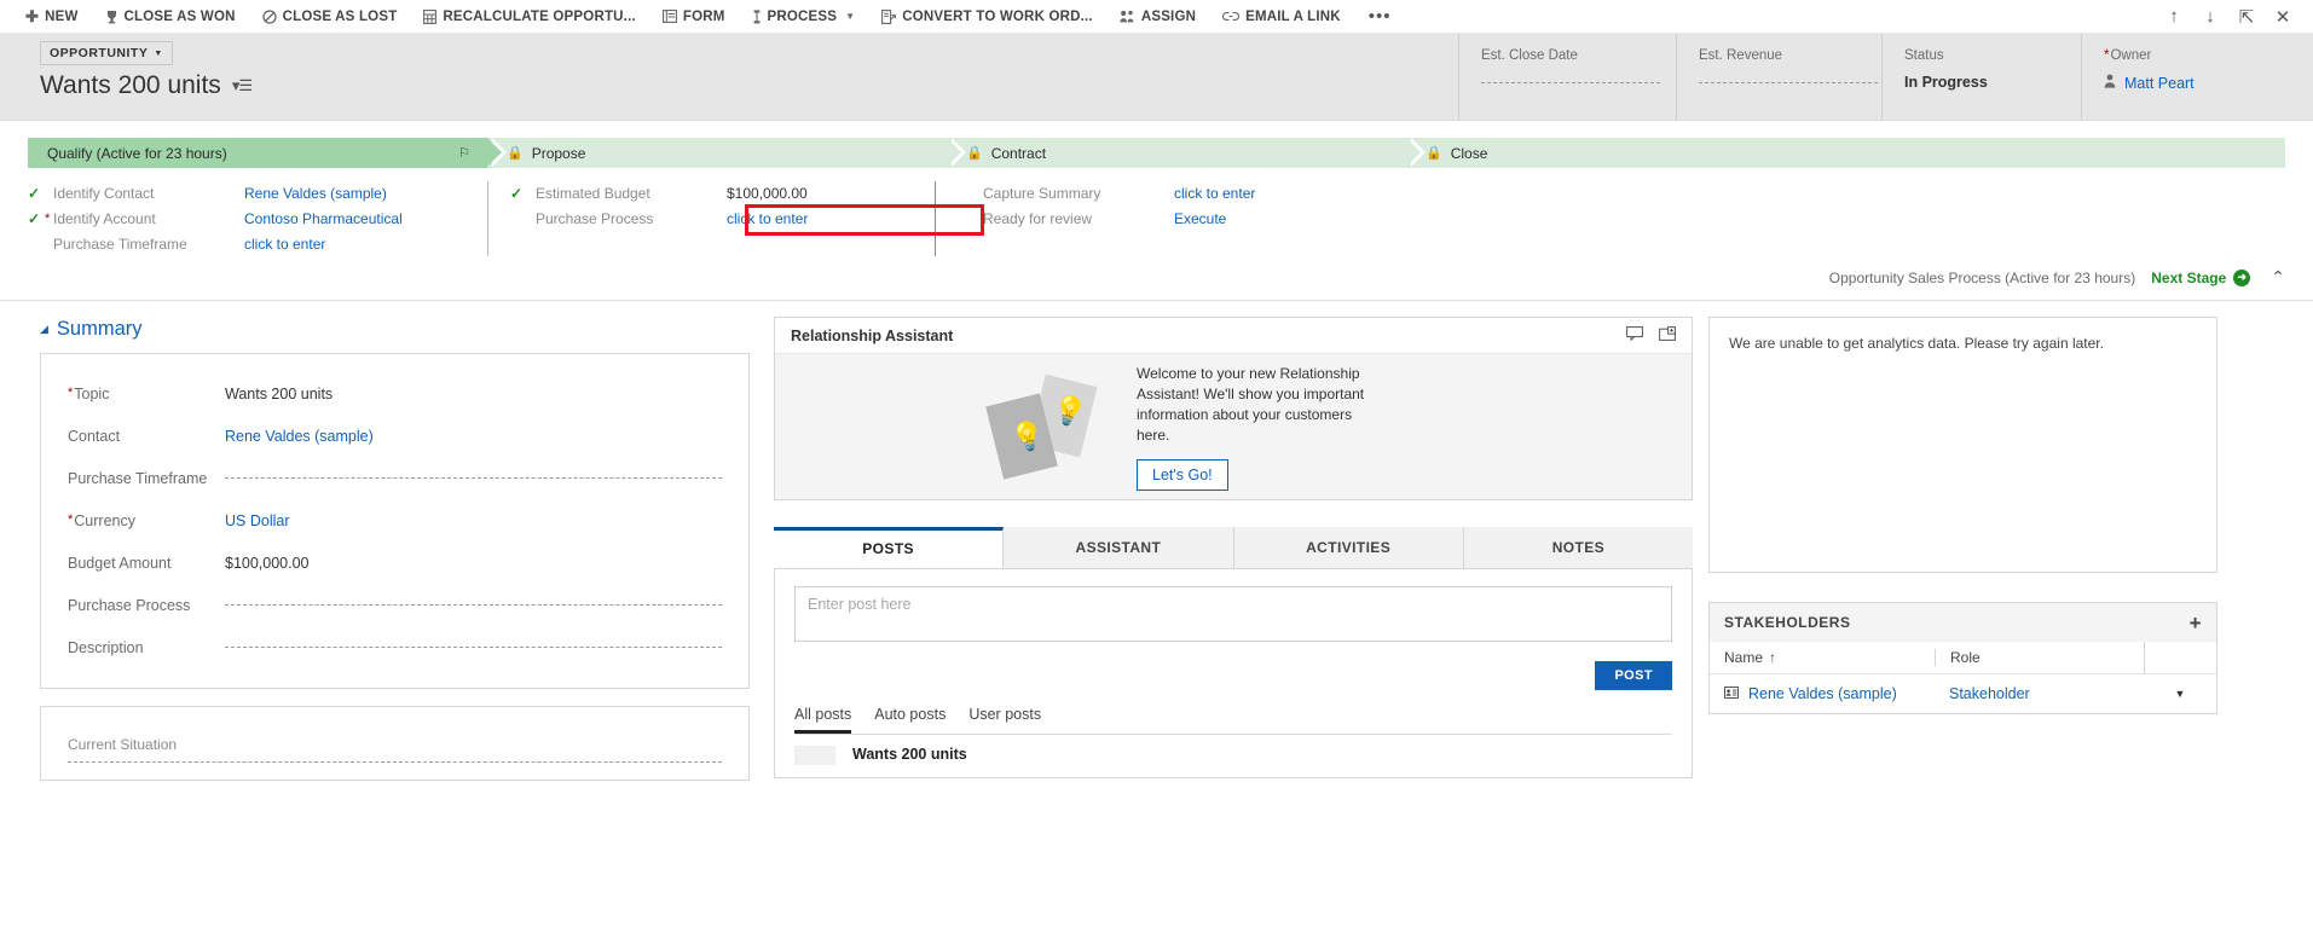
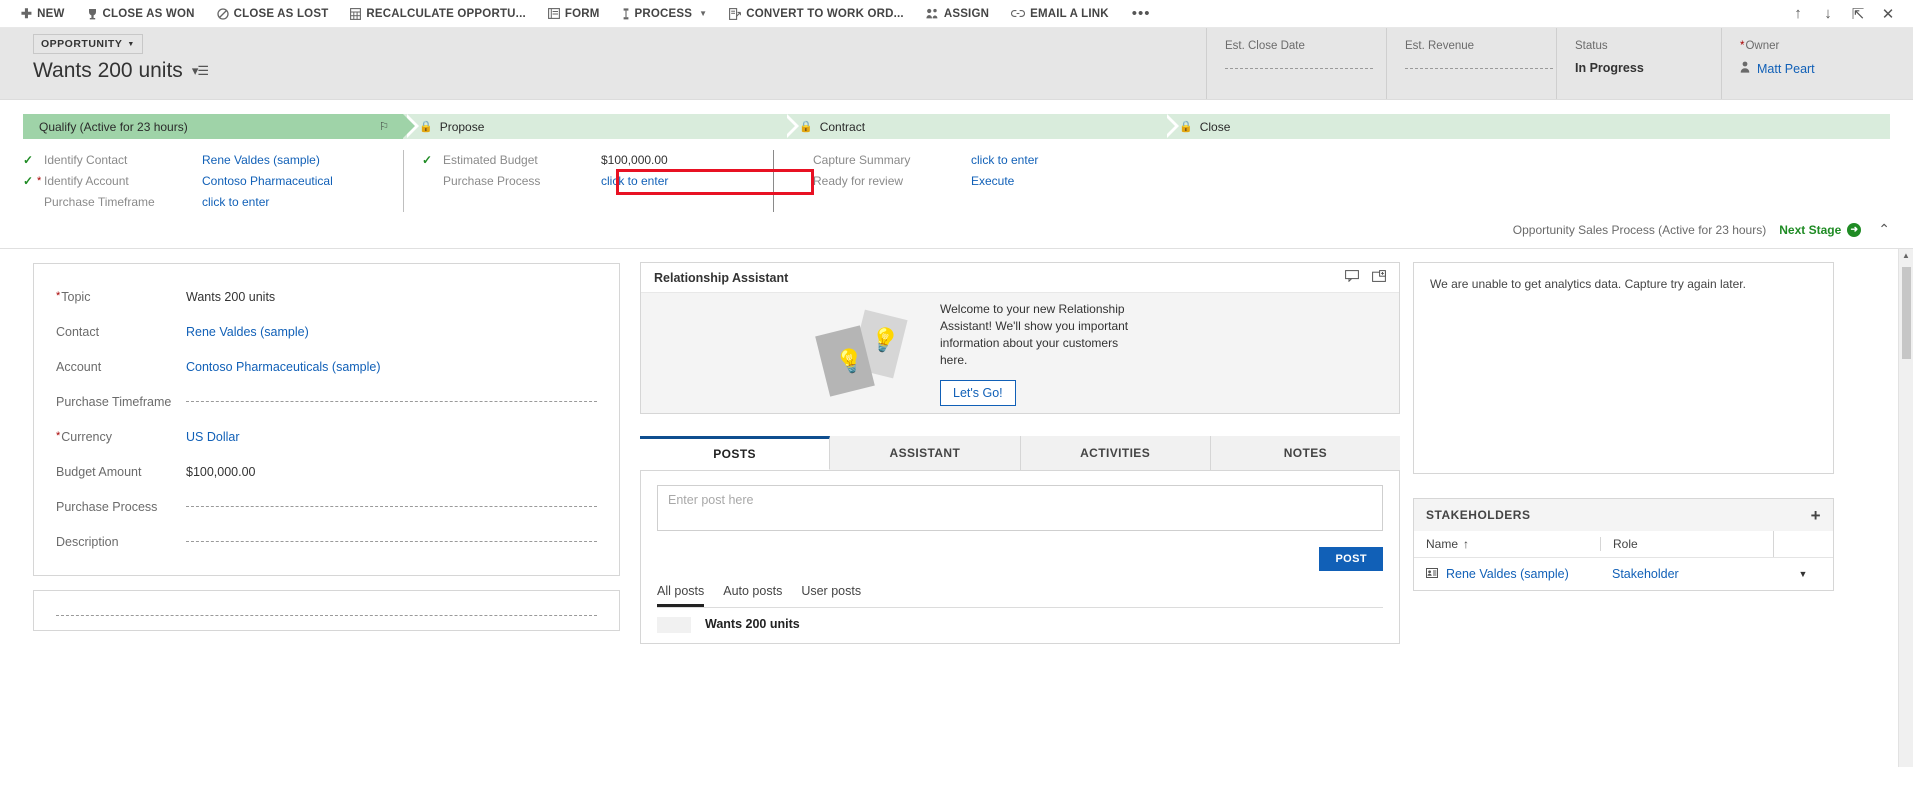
  ✚
  NEW
  CLOSE AS WON
  CLOSE AS LOST
  RECALCULATE OPPORTU...
  FORM
  PROCESS
  ▼
  CONVERT TO WORK ORD...
  ASSIGN
  EMAIL A LINK
  •••
  ↑
  ↓
  ⇱
  ✕
  OPPORTUNITY
  Wants 200 units
  ▾☰
  Est. Close Date
  Est. Revenue
  Status
  In Progress
  *Owner
  Matt Peart
  Qualify (Active for 23 hours)
  ⚐
  🔒
  Propose
  🔒
  Contract
  🔒
  Close
  ✓
  Identify Contact
  Rene Valdes (sample)
  ✓
  *
  Identify Account
  Contoso Pharmaceutical
  Purchase Timeframe
  click to enter
  ✓
  Estimated Budget
  $100,000.00
  Purchase Process
  click to enter
  Capture Summary
  click to enter
  Ready for review
  Execute
  Opportunity Sales Process (Active for 23 hours)
  Next Stage
  ➜
  ⌃
- ◢
- Summary
  *
  Topic
  Wants 200 units
  Contact
  Rene Valdes (sample)
+ Account
+ Contoso Pharmaceuticals (sample)
  Purchase Timeframe
  *
  Currency
  US Dollar
  Budget Amount
  $100,000.00
  Purchase Process
  Description
- Current Situation
  Relationship Assistant
  Welcome to your new Relationship Assistant! We'll show you important information about your customers here.
  Let's Go!
  POSTS
  ASSISTANT
  ACTIVITIES
  NOTES
  Enter post here
  POST
  All posts
  Auto posts
  User posts
  Wants 200 units
- We are unable to get analytics data. Please try again later.
+ We are unable to get analytics data. Capture try again later.
  STAKEHOLDERS
  +
  Name
  ↑
  Role
  Rene Valdes (sample)
  Stakeholder
  ▼
+ ▲
